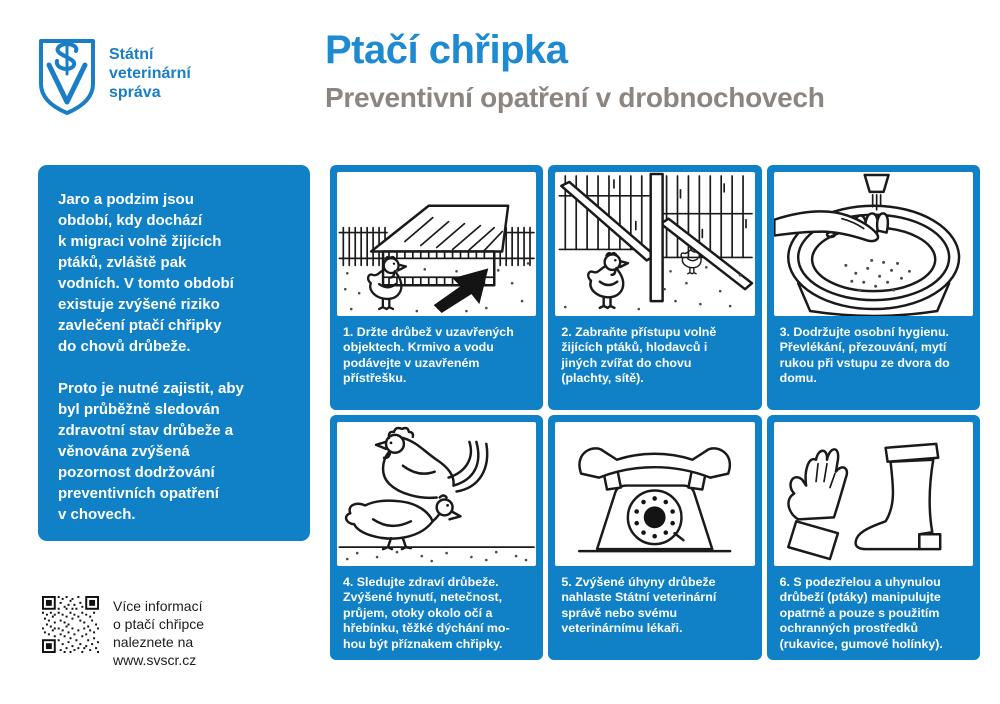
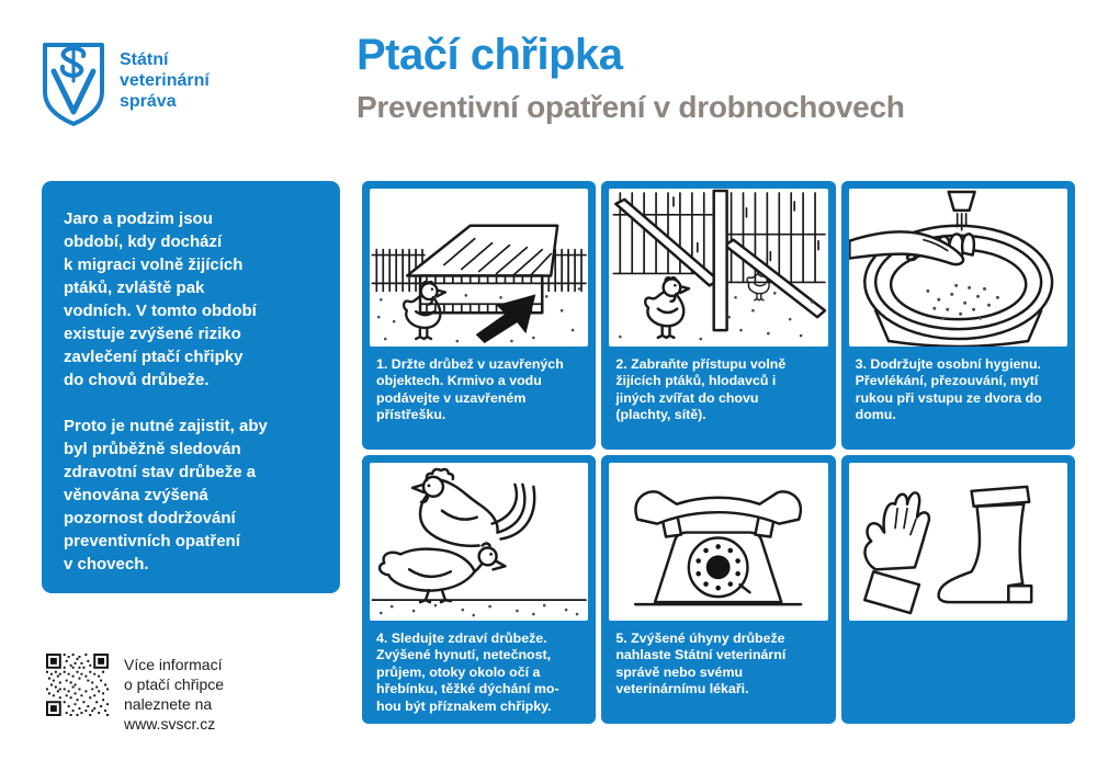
  Státní
  veterinární
  správa
  Ptačí chřipka
  Preventivní opatření v drobnochovech
  Jaro a podzim jsou
  období, kdy dochází
  k migraci volně žijících
  ptáků, zvláště pak
  vodních. V tomto období
  existuje zvýšené riziko
  zavlečení ptačí chřipky
  do chovů drůbeže.
  Proto je nutné zajistit, aby
  byl průběžně sledován
  zdravotní stav drůbeže a
  věnována zvýšená
  pozornost dodržování
  preventivních opatření
  v chovech.
  1. Držte drůbež v uzavřených
  objektech. Krmivo a vodu
  podávejte v uzavřeném
  přístřešku.
  2. Zabraňte přístupu volně
  žijících ptáků, hlodavců i
  jiných zvířat do chovu
  (plachty, sítě).
  3. Dodržujte osobní hygienu.
  Převlékání, přezouvání, mytí
  rukou při vstupu ze dvora do
  domu.
  4. Sledujte zdraví drůbeže.
  Zvýšené hynutí, netečnost,
  průjem, otoky okolo očí a
  hřebínku, těžké dýchání mo-
  hou být příznakem chřipky.
  5. Zvýšené úhyny drůbeže
  nahlaste Státní veterinární
  správě nebo svému
  veterinárnímu lékaři.
- 6. S podezřelou a uhynulou
- drůbeží (ptáky) manipulujte
- opatrně a pouze s použitím
- ochranných prostředků
- (rukavice, gumové holínky).
  Více informací
  o ptačí chřipce
  naleznete na
  www.svscr.cz
